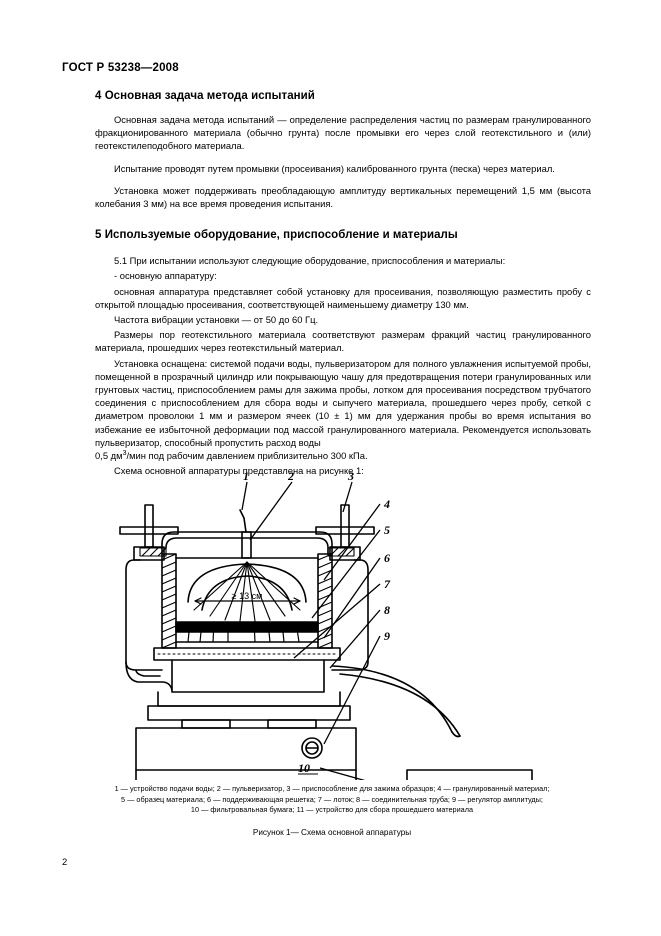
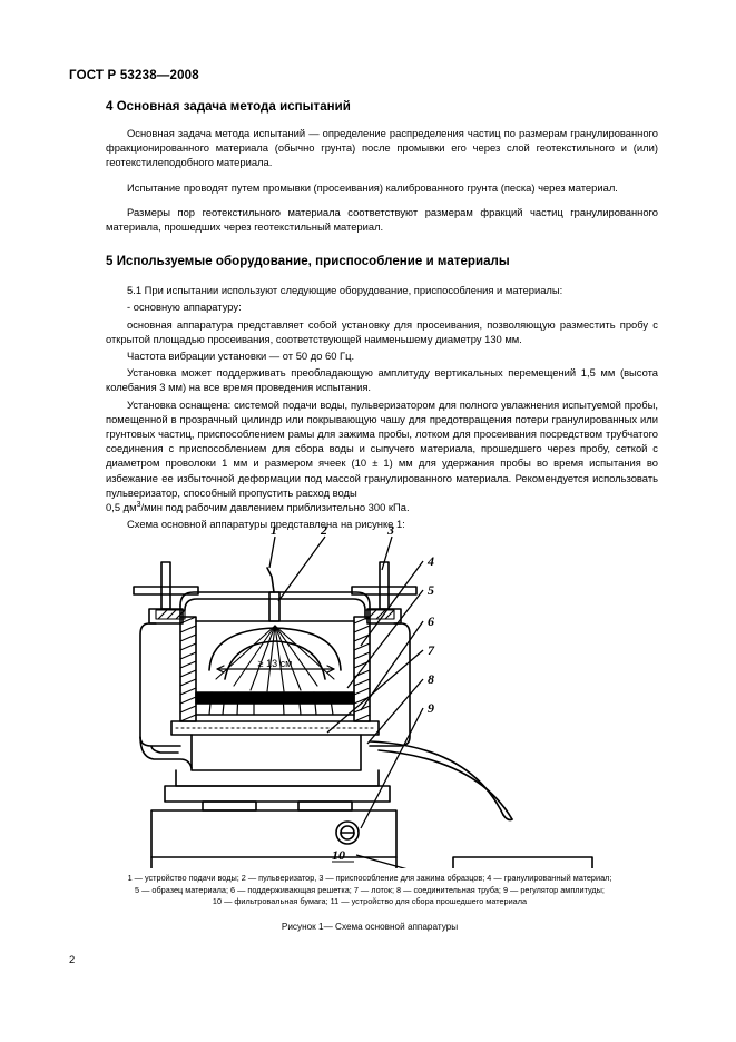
  ГОСТ Р 53238—2008
  4 Основная задача метода испытаний
  Основная задача метода испытаний — определение распределения частиц по размерам гранулированного фракционированного материала (обычно грунта) после промывки его через слой геотекстильного и (или) геотекстилеподобного материала.
  Испытание проводят путем промывки (просеивания) калиброванного грунта (песка) через материал.
- Установка может поддерживать преобладающую амплитуду вертикальных перемещений 1,5 мм (высота колебания 3 мм) на все время проведения испытания.
+ Размеры пор геотекстильного материала соответствуют размерам фракций частиц гранулированного материала, прошедших через геотекстильный материал.
  5 Используемые оборудование, приспособление и материалы
  5.1 При испытании используют следующие оборудование, приспособления и материалы:
  - основную аппаратуру:
  основная аппаратура представляет собой установку для просеивания, позволяющую разместить пробу с открытой площадью просеивания, соответствующей наименьшему диаметру 130 мм.
  Частота вибрации установки — от 50 до 60 Гц.
- Размеры пор геотекстильного материала соответствуют размерам фракций частиц гранулированного материала, прошедших через геотекстильный материал.
+ Установка может поддерживать преобладающую амплитуду вертикальных перемещений 1,5 мм (высота колебания 3 мм) на все время проведения испытания.
  Установка оснащена: системой подачи воды, пульверизатором для полного увлажнения испытуемой пробы, помещенной в прозрачный цилиндр или покрывающую чашу для предотвращения потери гранулированных или грунтовых частиц, приспособлением рамы для зажима пробы, лотком для просеивания посредством трубчатого соединения с приспособлением для сбора воды и сыпучего материала, прошедшего через пробу, сеткой с диаметром проволоки 1 мм и размером ячеек (10 ± 1) мм для удержания пробы во время испытания во избежание ее избыточной деформации под массой гранулированного материала. Рекомендуется использовать пульверизатор, способный пропустить расход воды
  0,5 дм /мин под рабочим давлением приблизительно 300 кПа.
  Схема основной аппаратуры представлена на рисунке 1:
  1
  2
  3
  4
  5
  6
  7
  8
  9
  10
  ≥ 13 см
  1 — устройство подачи воды; 2 — пульверизатор, 3 — приспособление для зажима образцов; 4 — гранулированный материал;
  5 — образец материала; 6 — поддерживающая решетка; 7 — лоток; 8 — соединительная труба; 9 — регулятор амплитуды;
  10 — фильтровальная бумага; 11 — устройство для сбора прошедшего материала
  Рисунок 1— Схема основной аппаратуры
  2
